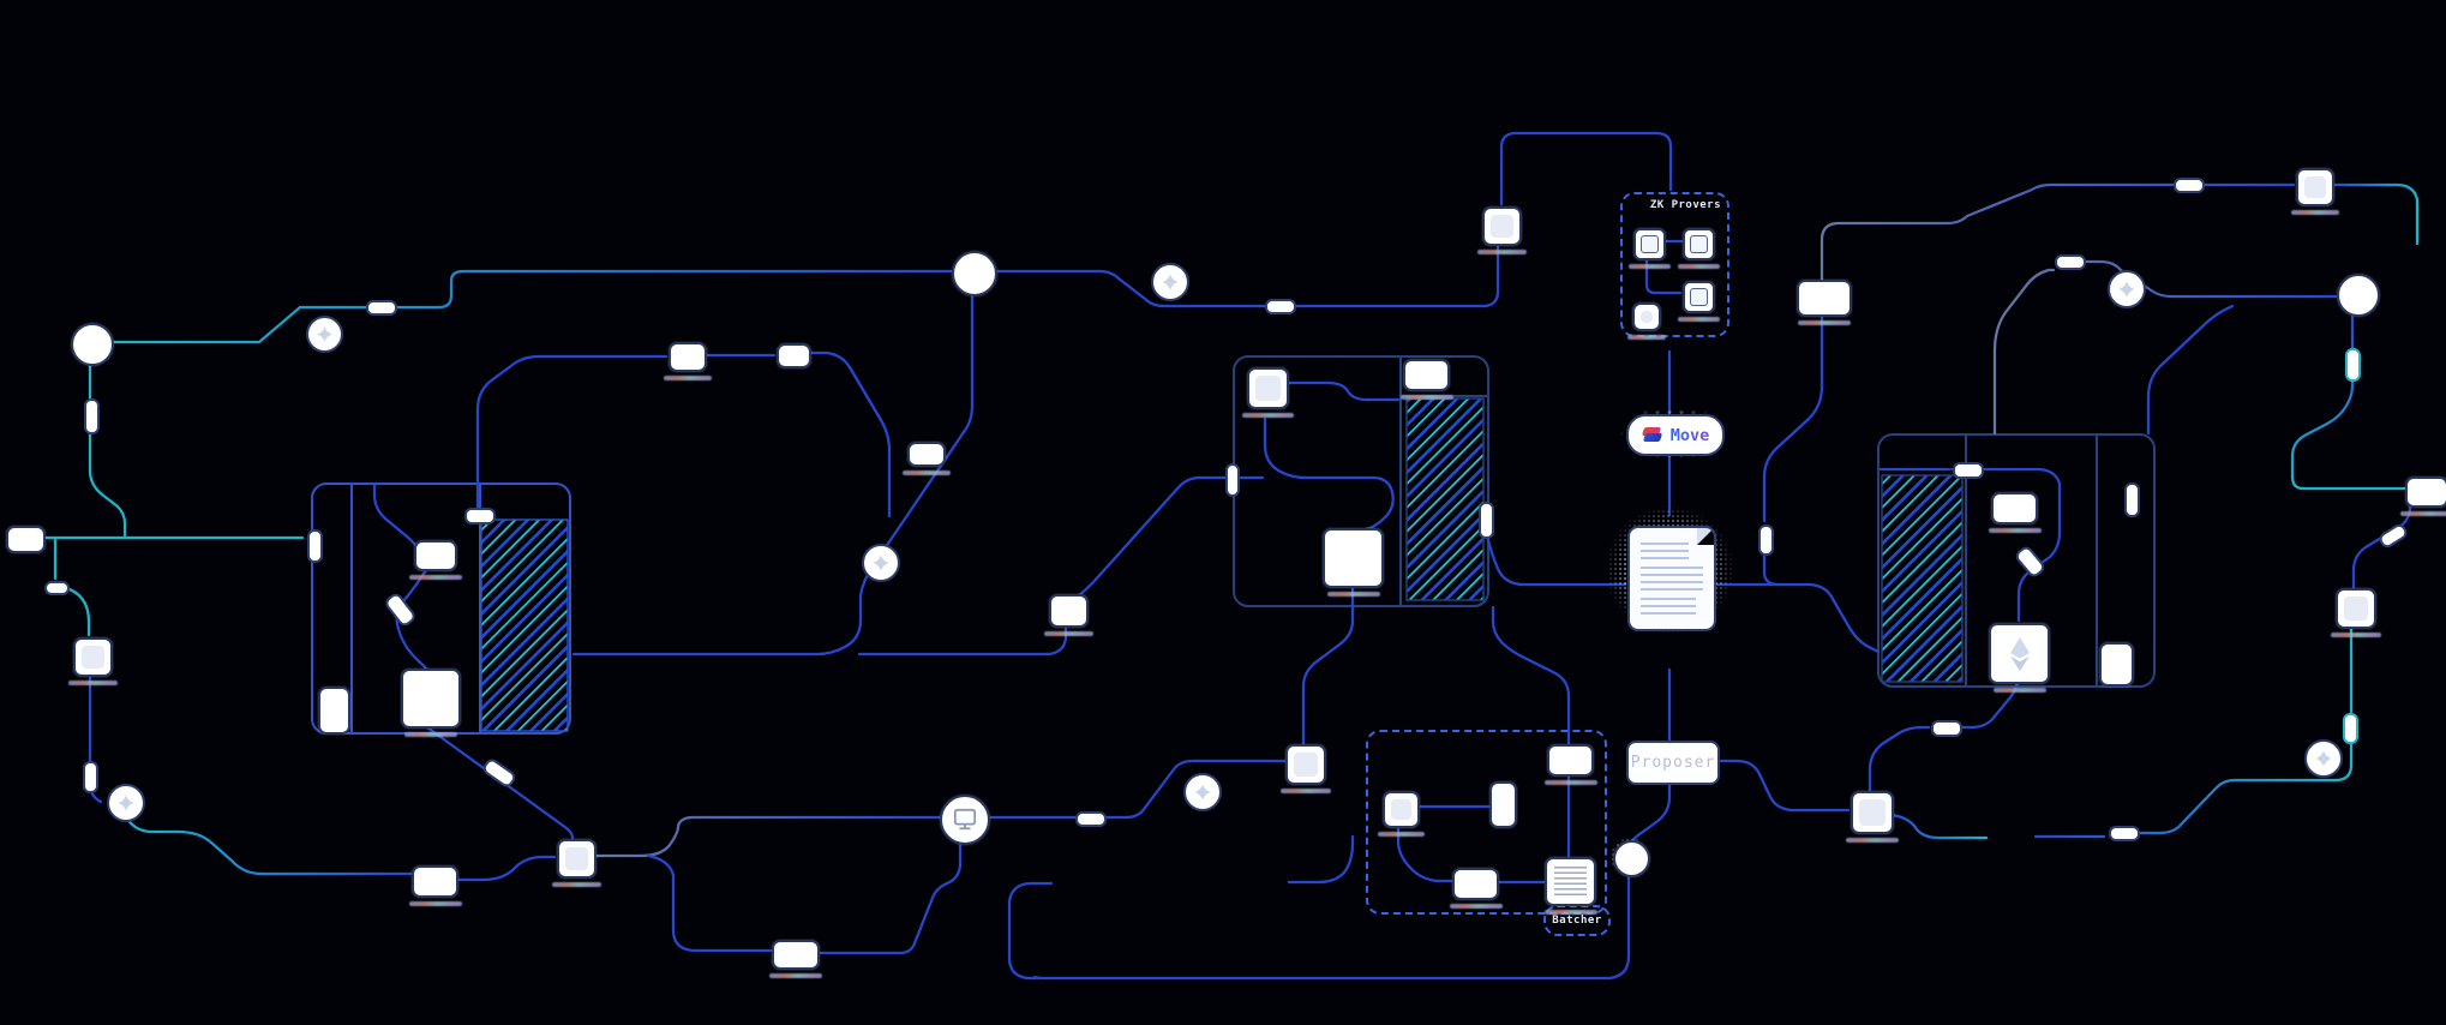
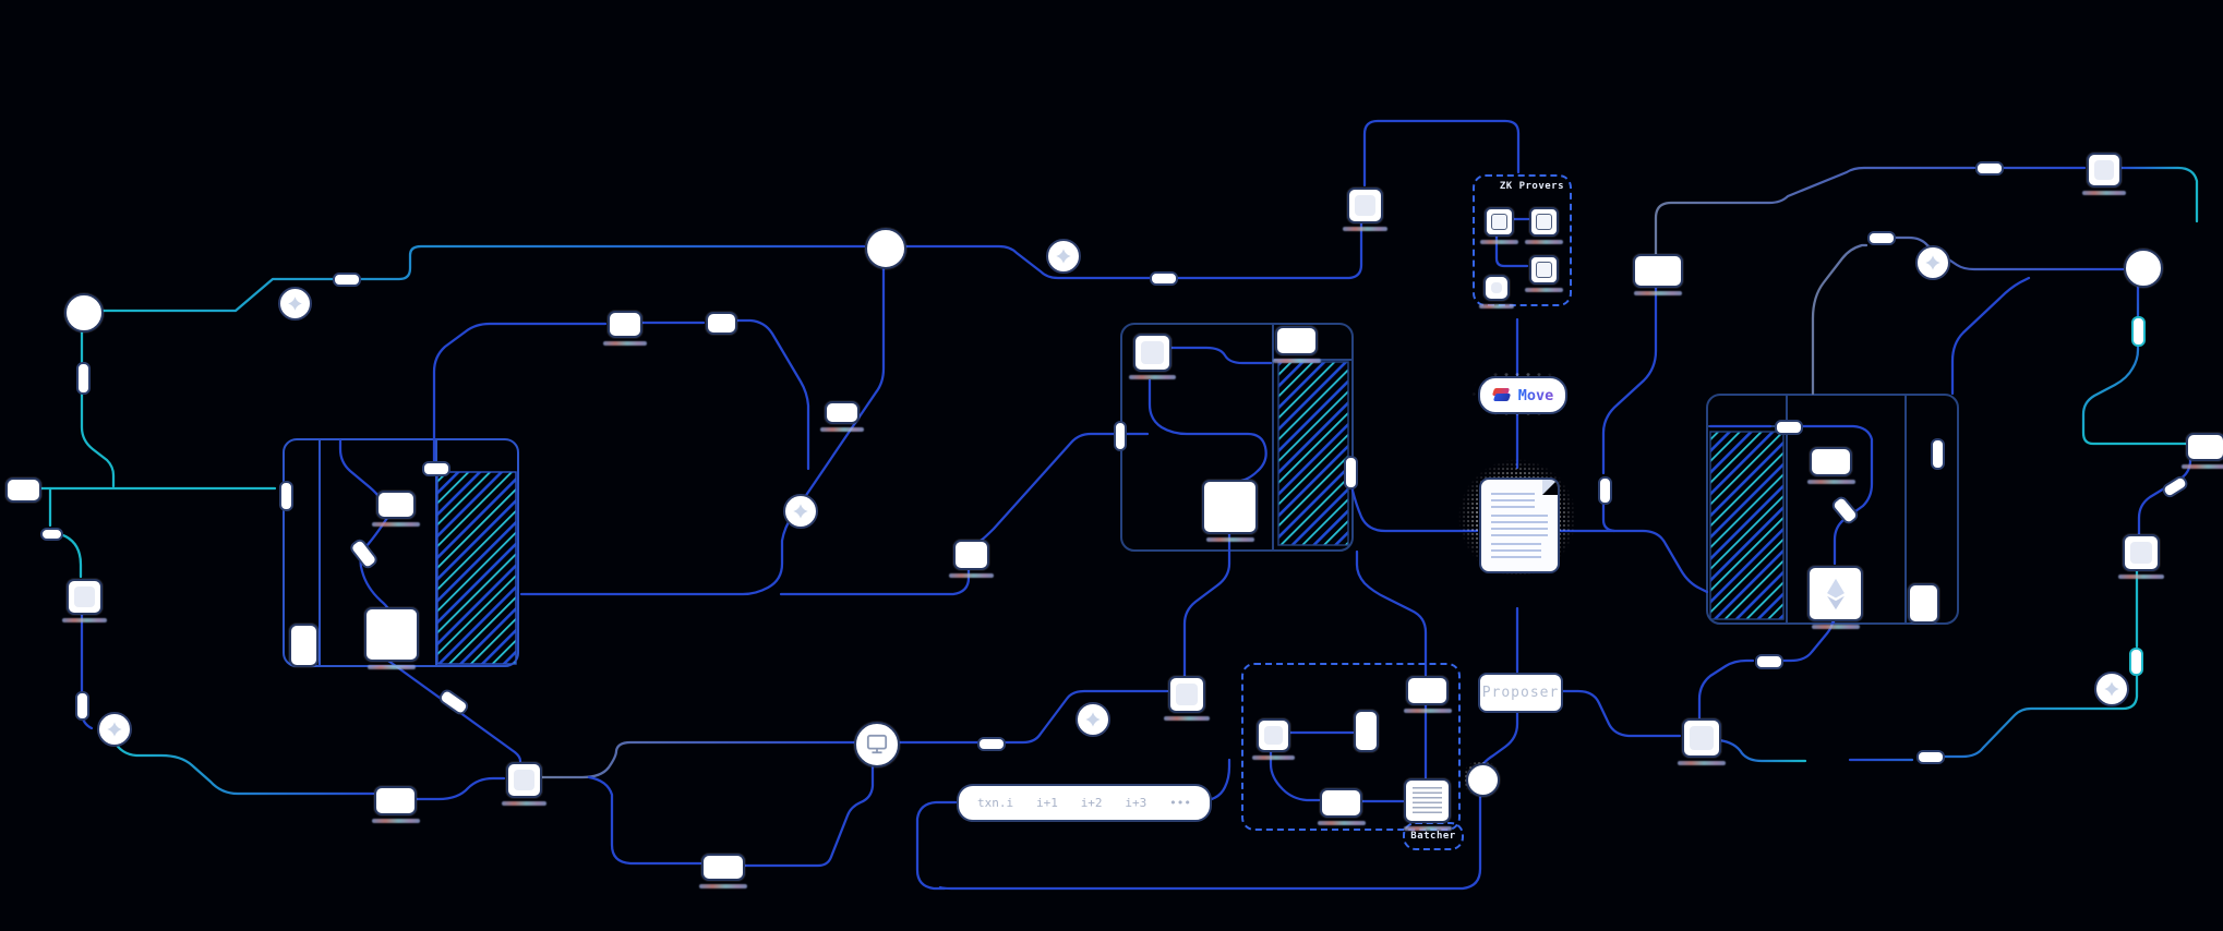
  ZK Provers
  Batcher
  Move
  Proposer
+ txn.i
+ i+1
+ i+2
+ i+3
+ •••
